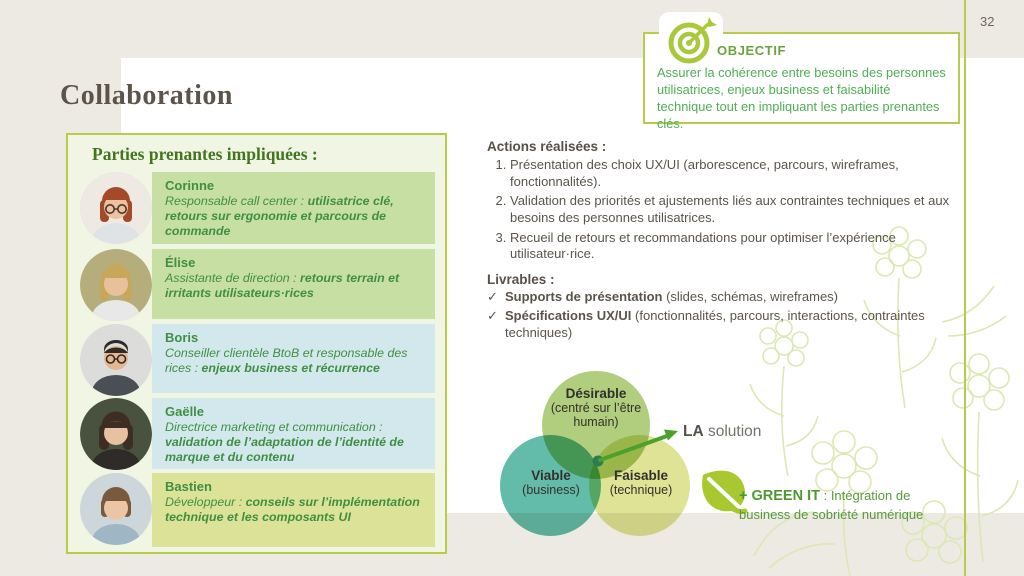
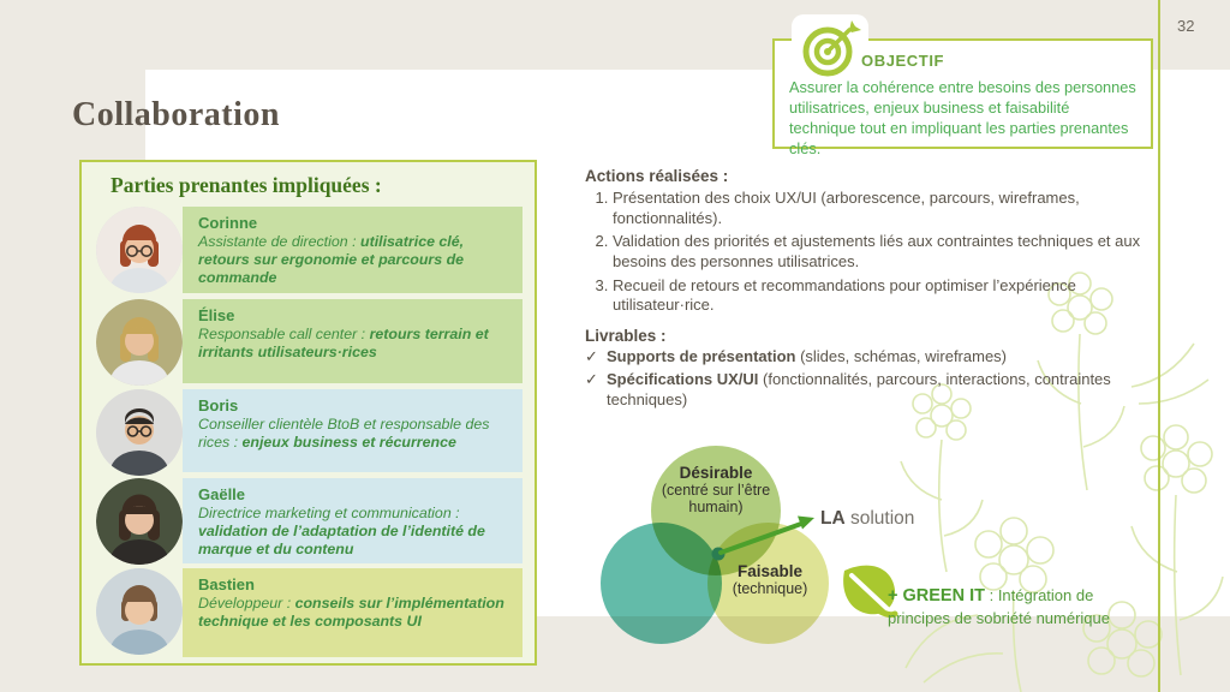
  32
  Collaboration
  OBJECTIF
  Assurer la cohérence entre besoins des personnes utilisatrices, enjeux business et faisabilité technique tout en impliquant les parties prenantes clés.
  Parties prenantes impliquées :
  Corinne
- Responsable call center : utilisatrice clé, retours sur ergonomie et parcours de commande
+ Assistante de direction : utilisatrice clé, retours sur ergonomie et parcours de commande
  Élise
- Assistante de direction : retours terrain et irritants utilisateurs·rices
+ Responsable call center : retours terrain et irritants utilisateurs·rices
  Boris
  Conseiller clientèle BtoB et responsable des rices : enjeux business et récurrence
  Gaëlle
  Directrice marketing et communication : validation de l’adaptation de l’identité de marque et du contenu
  Bastien
  Développeur : conseils sur l’implémentation technique et les composants UI
  Actions réalisées :
  Présentation des choix UX/UI (arborescence, parcours, wireframes, fonctionnalités).
  Validation des priorités et ajustements liés aux contraintes techniques et aux besoins des personnes utilisatrices.
  Recueil de retours et recommandations pour optimiser l’expérience utilisateur·rice.
  Livrables :
  ✓
  Supports de présentation (slides, schémas, wireframes)
  ✓
  Spécifications UX/UI (fonctionnalités, parcours, interactions, contraintes techniques)
  Désirable
  (centré sur l’être humain)
- Viable
- (business)
  Faisable
  (technique)
  LA solution
- + GREEN IT : Intégration de business de sobriété numérique
+ + GREEN IT : Intégration de principes de sobriété numérique
